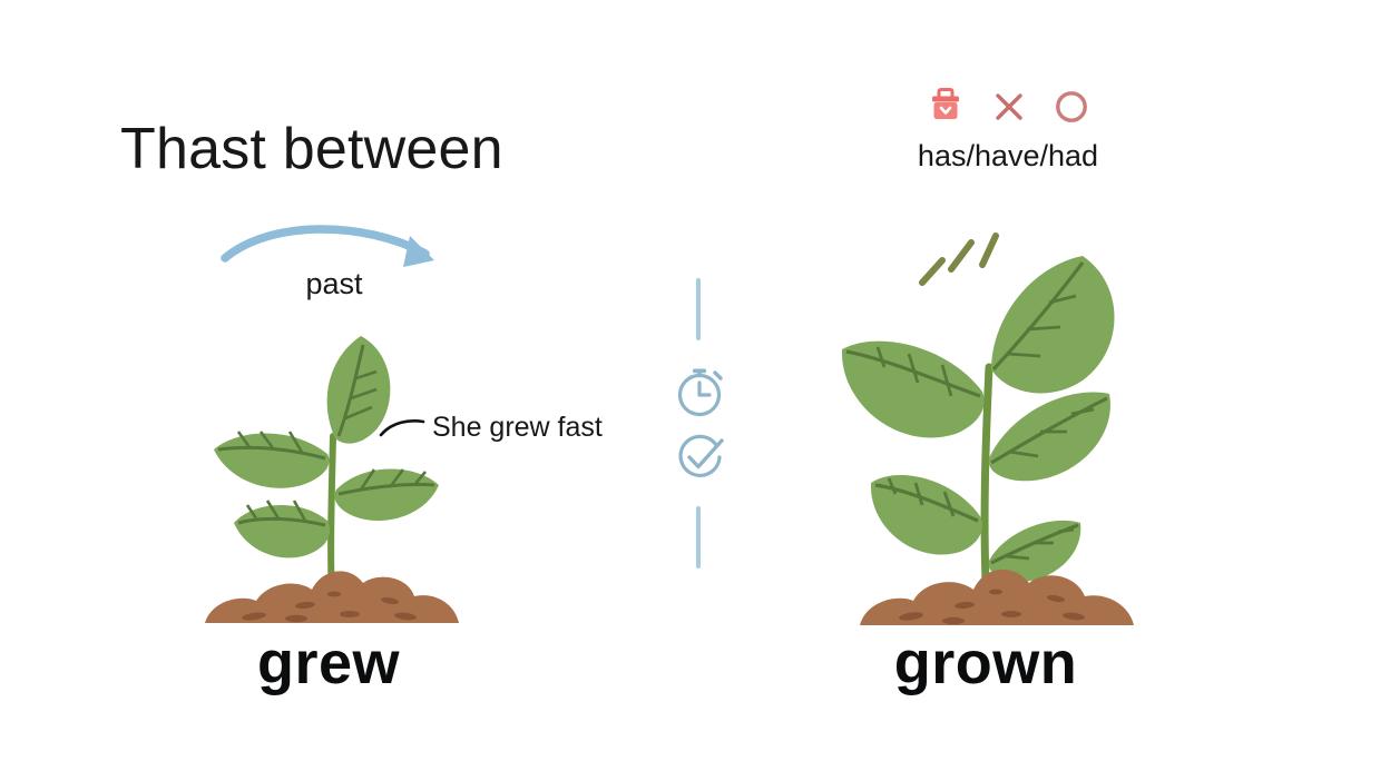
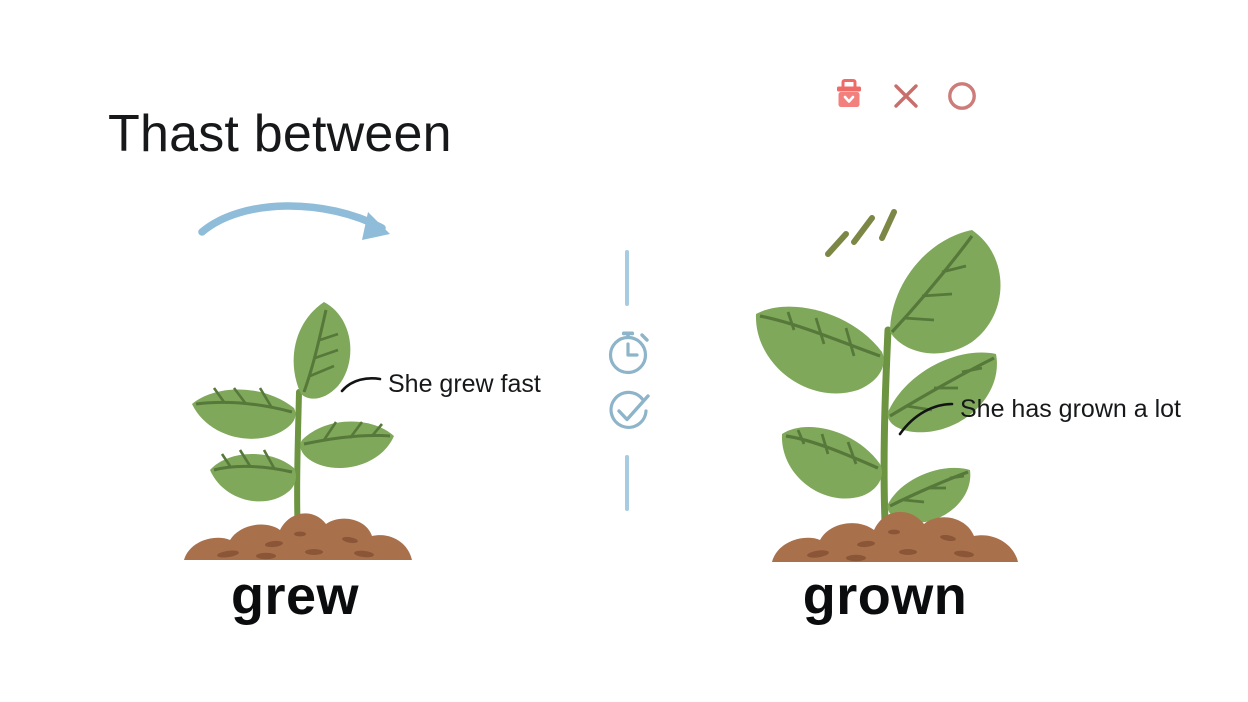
  Thast between
- has/have/had
- past
  She grew fast
+ She has grown a lot
  grew
  grown
